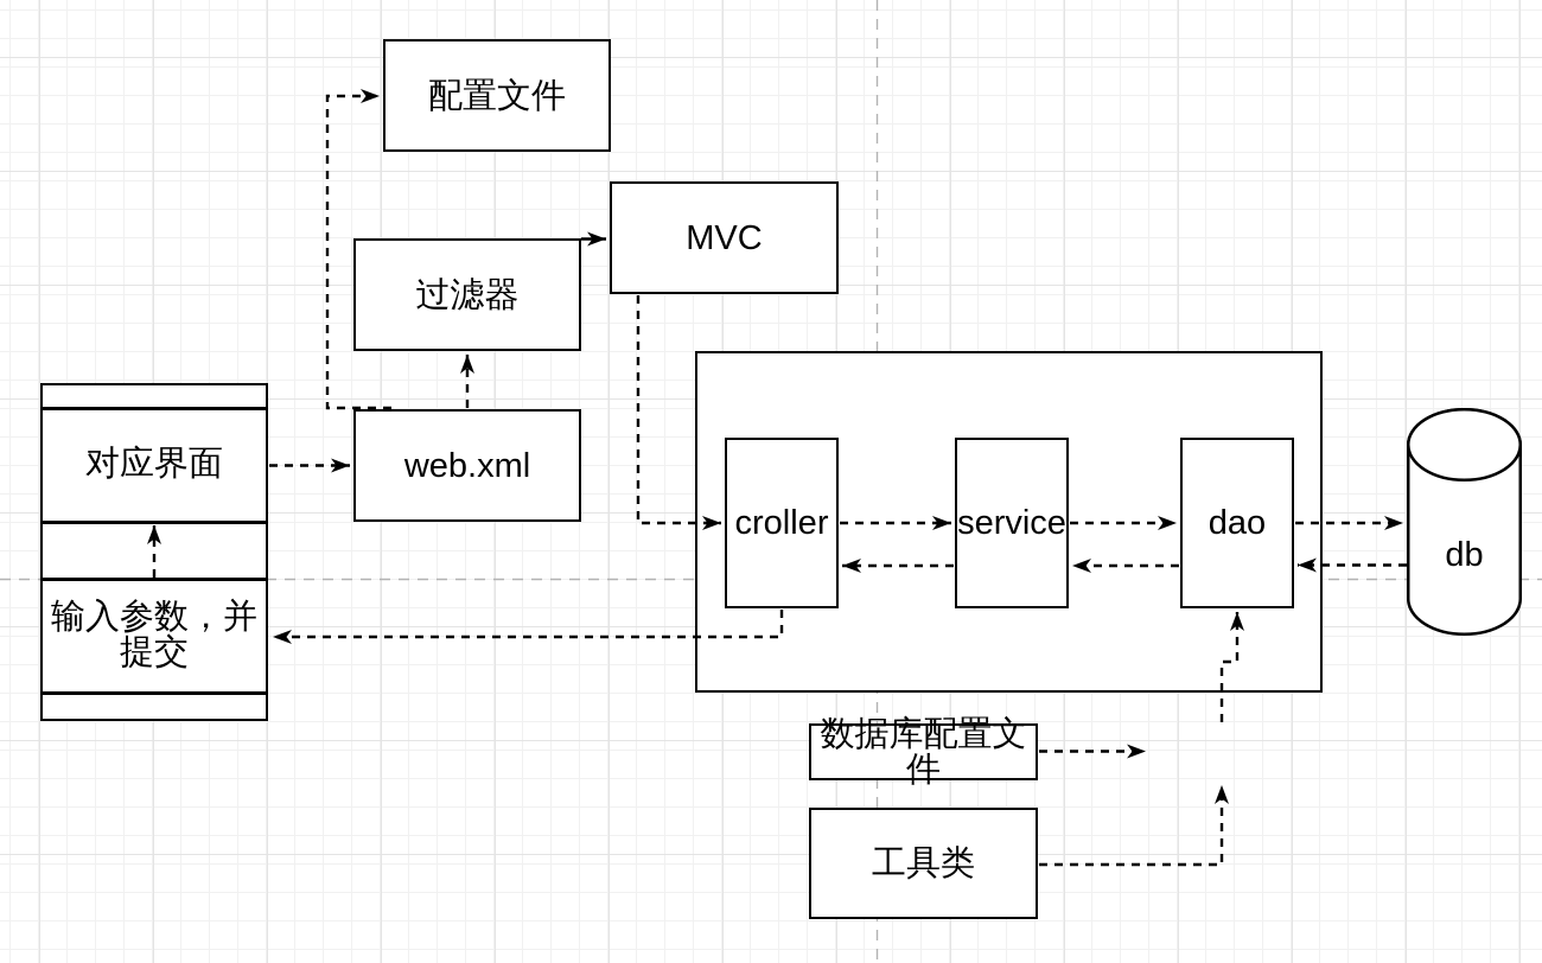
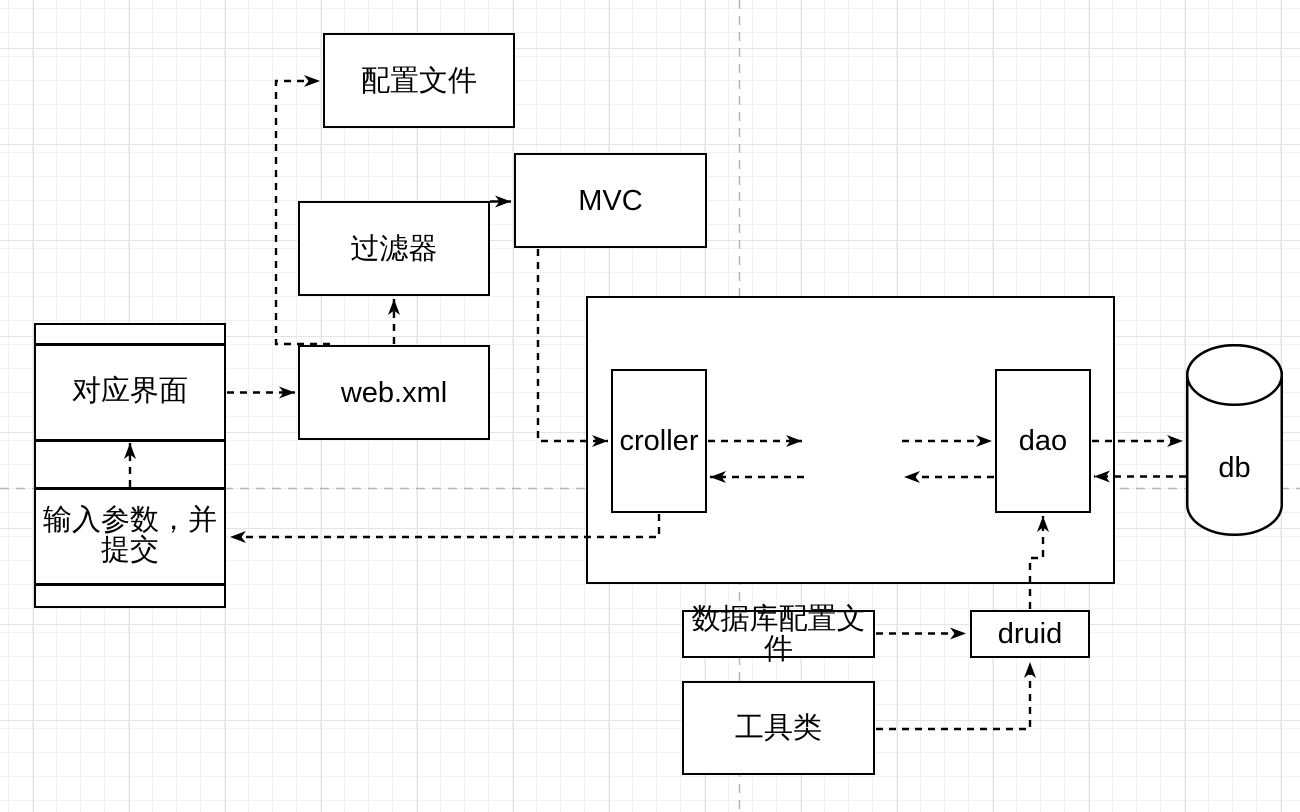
  配置文件
  MVC
  过滤器
  web.xml
  对应界面
  输入参数，并
  提交
  croller
- service
  dao
  db
  数据库配置文
  件
+ druid
  工具类
